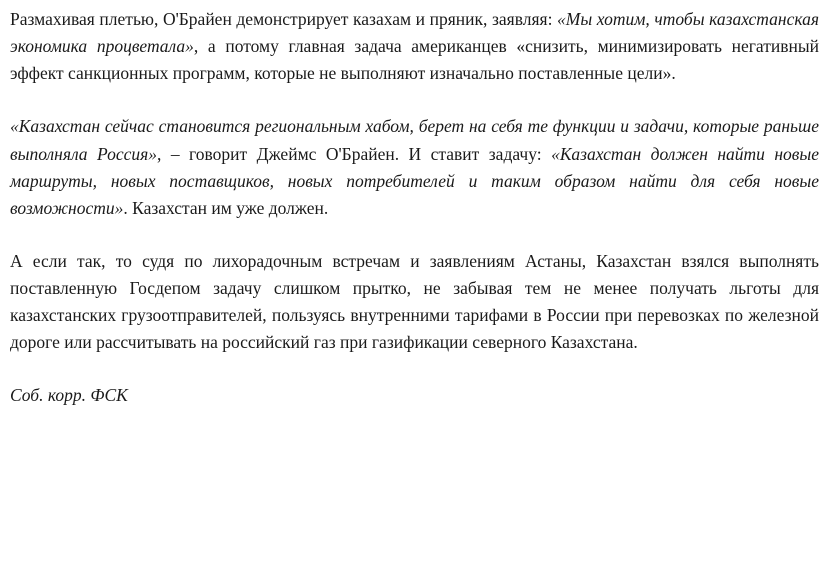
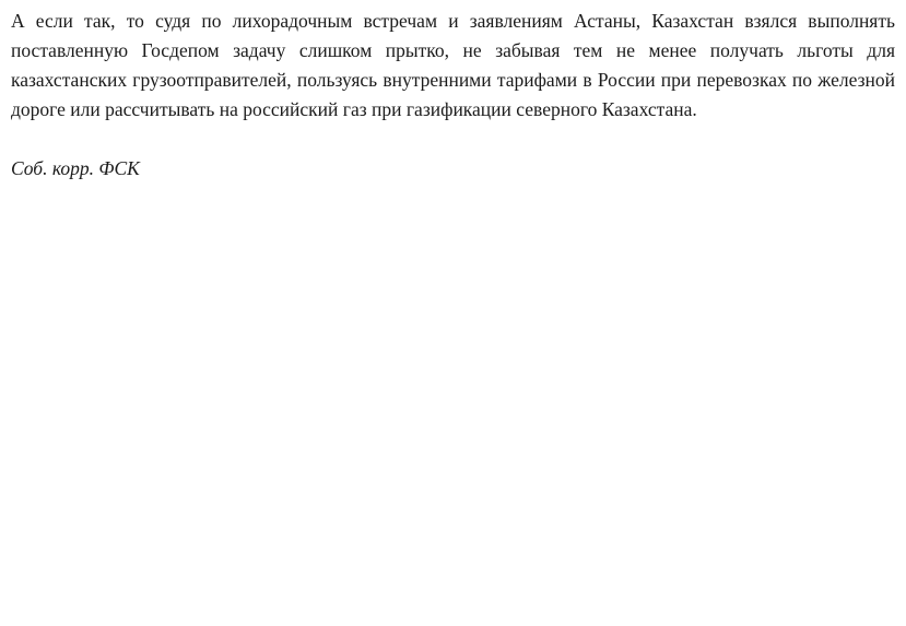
- Размахивая плетью, О'Брайен демонстрирует казахам и пряник, заявляя: «Мы хотим, чтобы казахстанская экономика процветала», а потому главная задача американцев «снизить, минимизировать негативный эффект санкционных программ, которые не выполняют изначально поставленные цели».
- «Казахстан сейчас становится региональным хабом, берет на себя те функции и задачи, которые раньше выполняла Россия», – говорит Джеймс О'Брайен. И ставит задачу: «Казахстан должен найти новые маршруты, новых поставщиков, новых потребителей и таким образом найти для себя новые возможности». Казахстан им уже должен.
  А если так, то судя по лихорадочным встречам и заявлениям Астаны, Казахстан взялся выполнять поставленную Госдепом задачу слишком прытко, не забывая тем не менее получать льготы для казахстанских грузоотправителей, пользуясь внутренними тарифами в России при перевозках по железной дороге или рассчитывать на российский газ при газификации северного Казахстана.
  Соб. корр. ФСК
